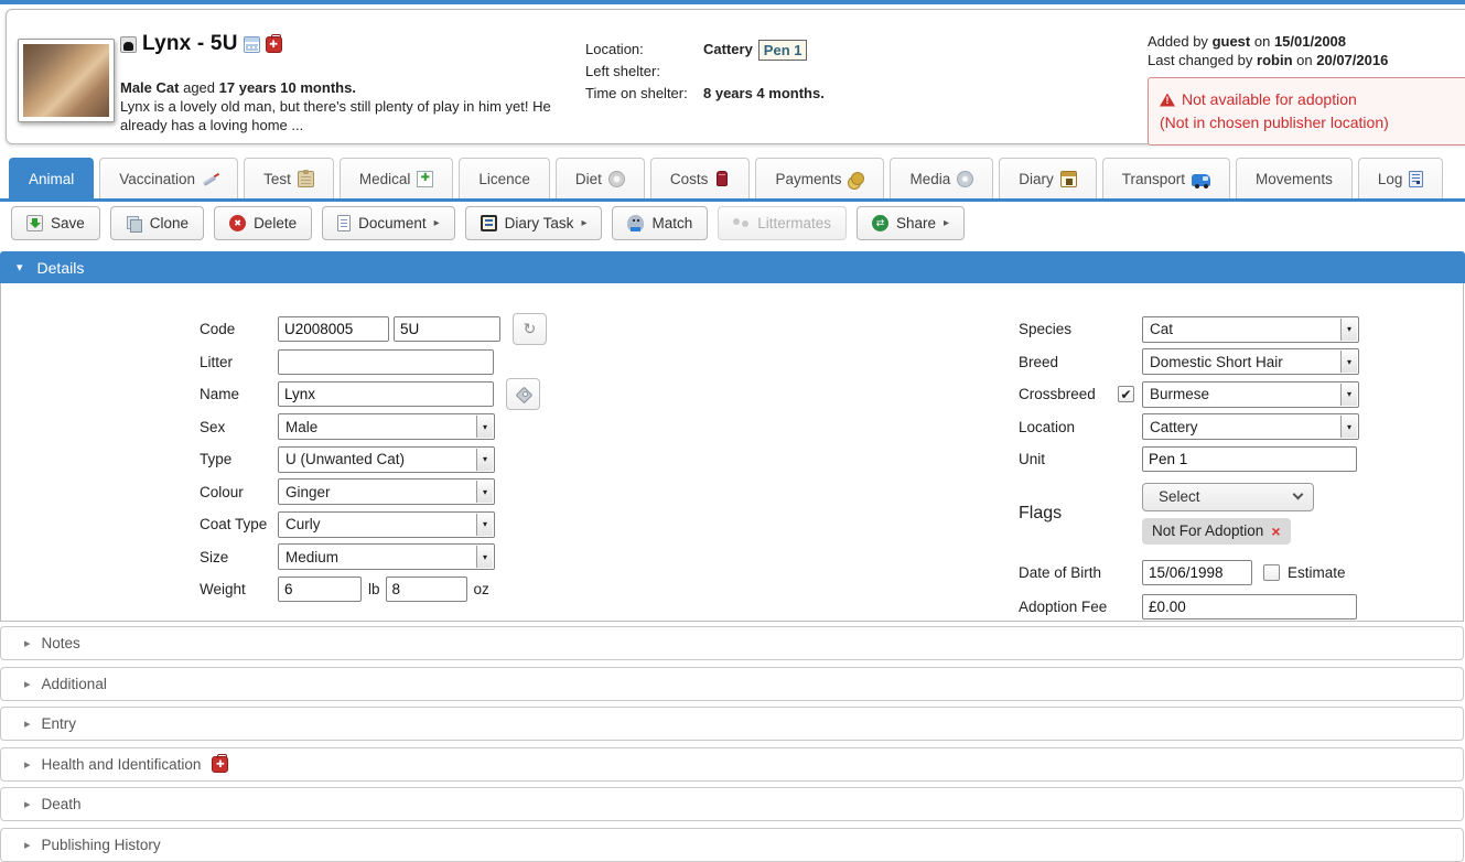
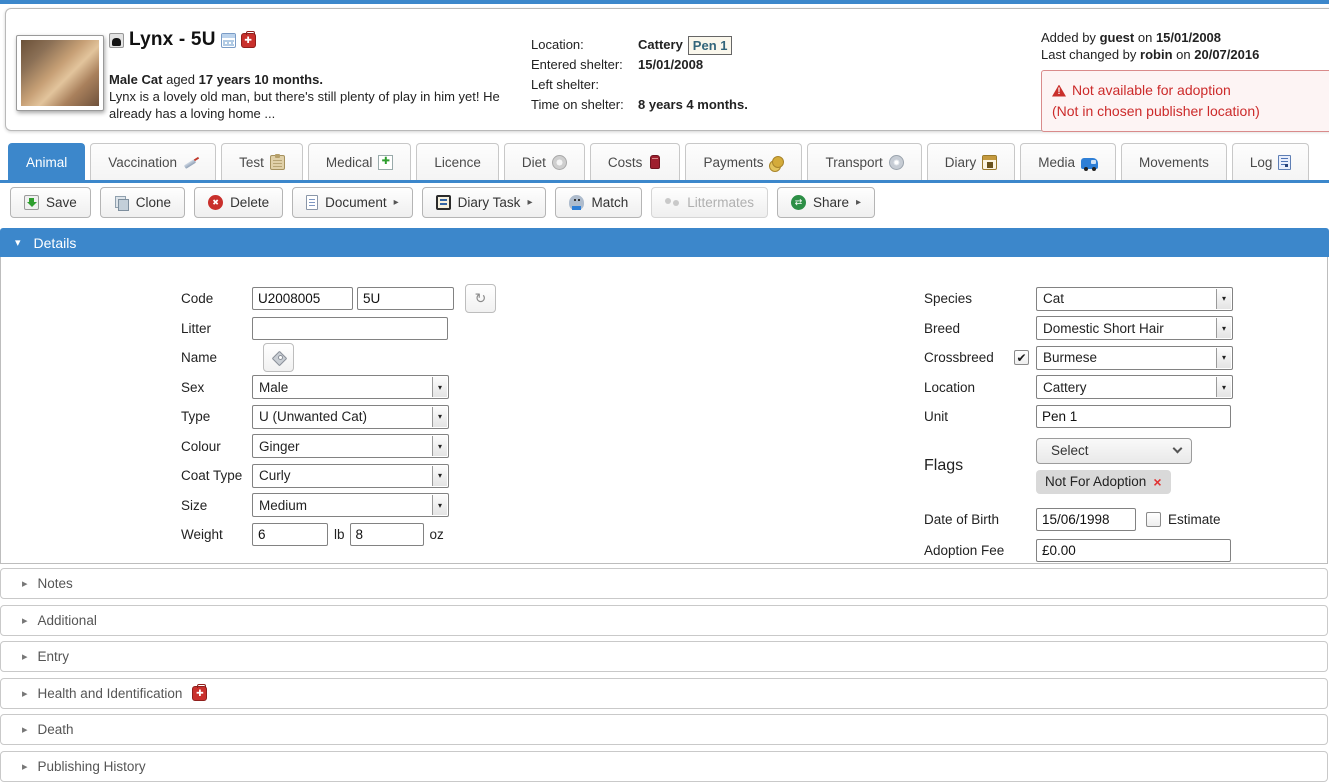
  Lynx - 5U
  ✚
  Male Cat aged 17 years 10 months.
  Lynx is a lovely old man, but there's still plenty of play in him yet! He already has a loving home ...
  Location:
  Cattery
  Pen 1
+ Entered shelter:
+ 15/01/2008
  Left shelter:
  Time on shelter:
  8 years 4 months.
  Added by guest on 15/01/2008
  Last changed by robin on 20/07/2016
  !
  Not available for adoption
  (Not in chosen publisher location)
  Animal
  Vaccination
  Test
  Medical
  ✚
  Licence
  Diet
  Costs
  Payments
- Media
+ Transport
  Diary
- Transport
+ Media
  Movements
  Log
  Save
  Clone
  ✖
  Delete
  Document
  ▸
  Diary Task
  ▸
  Match
  Littermates
  ⇄
  Share
  ▸
  ▾
  Details
  Code
  U2008005
  5U
  ↻
  Litter
  Name
- Lynx
  Sex
  Male
  ▾
  Type
  U (Unwanted Cat)
  ▾
  Colour
  Ginger
  ▾
  Coat Type
  Curly
  ▾
  Size
  Medium
  ▾
  Weight
  6
  lb
  8
  oz
  Species
  Cat
  ▾
  Breed
  Domestic Short Hair
  ▾
  Crossbreed
  ✔
  Burmese
  ▾
  Location
  Cattery
  ▾
  Unit
  Pen 1
  Flags
  Select
  Not For Adoption
  ×
  Date of Birth
  15/06/1998
  Estimate
  Adoption Fee
  £0.00
  ▸
  Notes
  ▸
  Additional
  ▸
  Entry
  ▸
  Health and Identification
  ✚
  ▸
  Death
  ▸
  Publishing History
